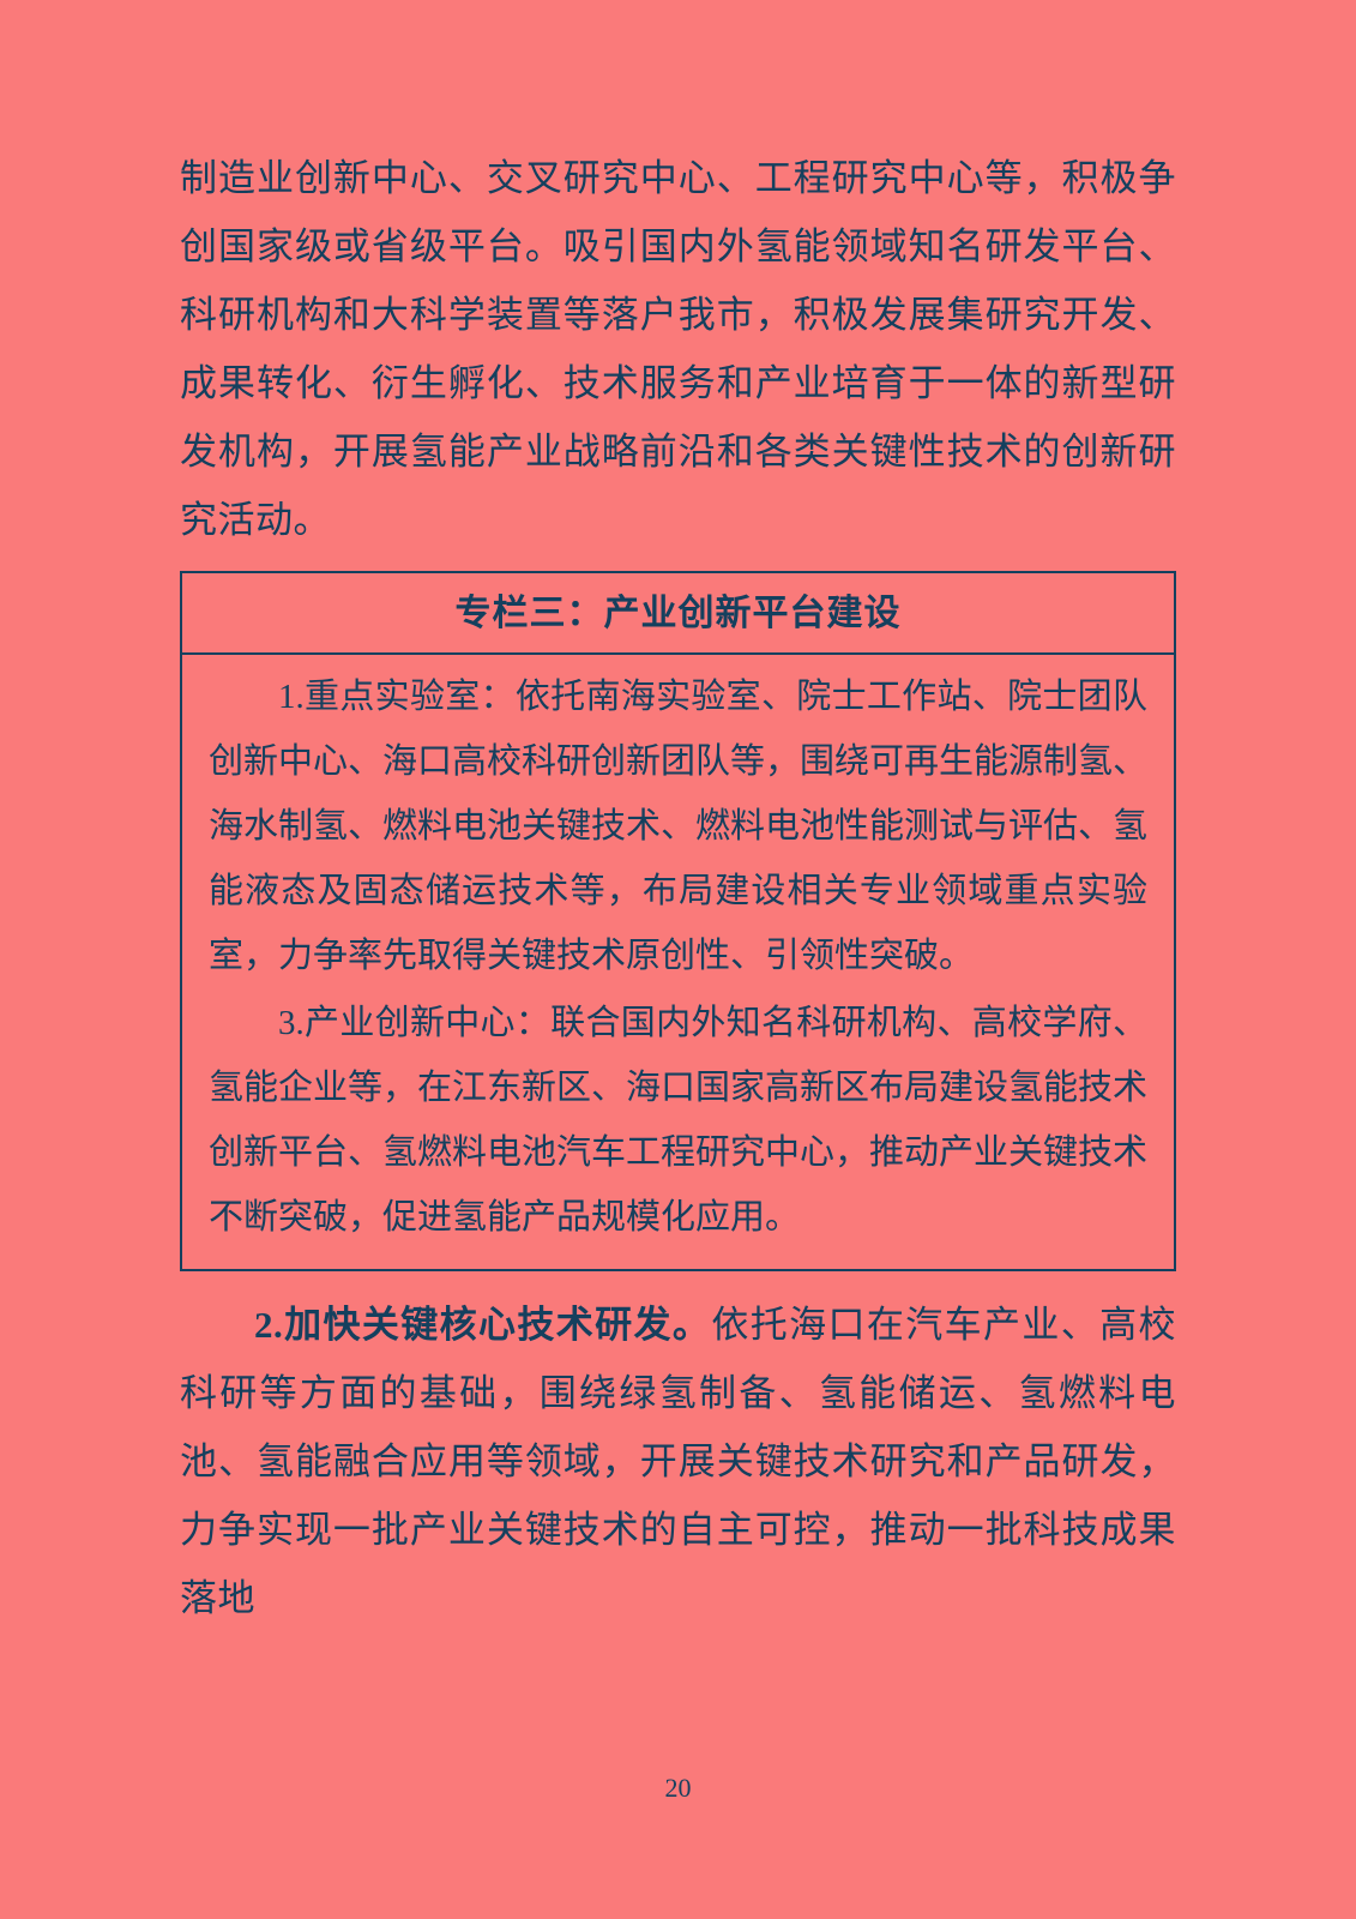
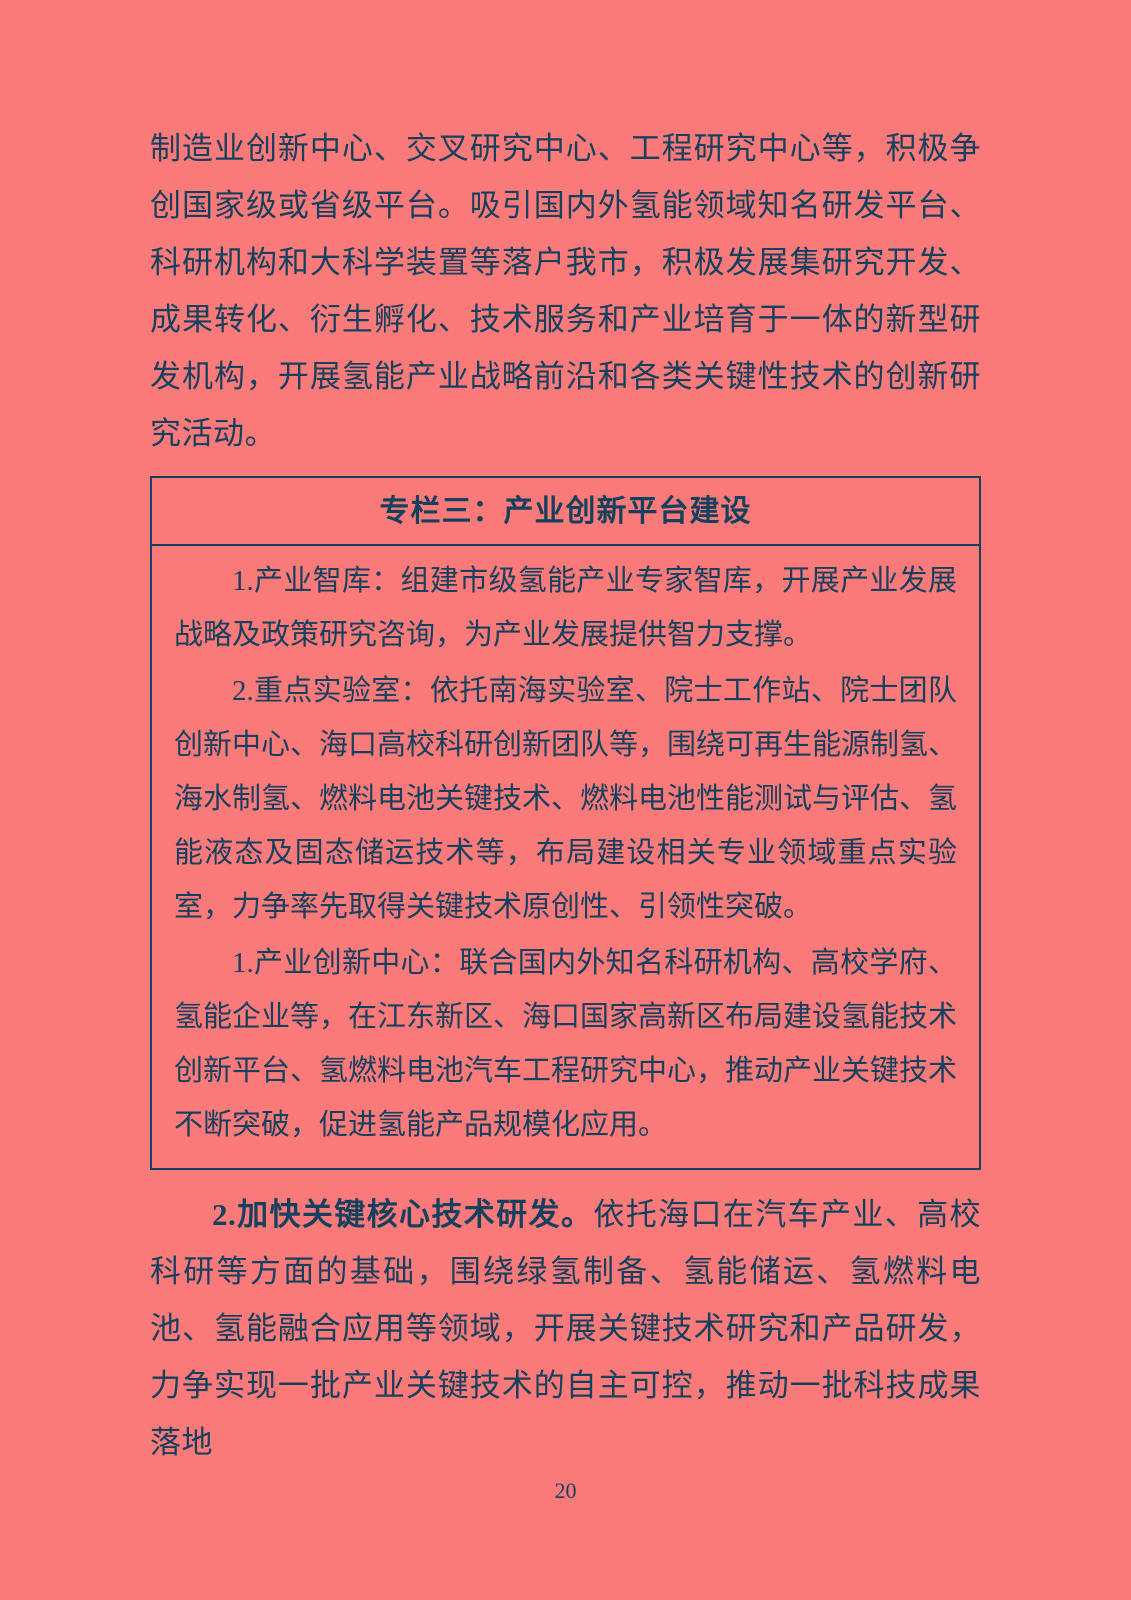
  制造业创新中心、交叉研究中心、工程研究中心等，积极争创国家级或省级平台。吸引国内外氢能领域知名研发平台、科研机构和大科学装置等落户我市，积极发展集研究开发、成果转化、衍生孵化、技术服务和产业培育于一体的新型研发机构，开展氢能产业战略前沿和各类关键性技术的创新研究活动。
  专栏三：产业创新平台建设
+ 1.产业智库：组建市级氢能产业专家智库，开展产业发展战略及政策研究咨询，为产业发展提供智力支撑。
- 1.重点实验室：依托南海实验室、院士工作站、院士团队创新中心、海口高校科研创新团队等，围绕可再生能源制氢、海水制氢、燃料电池关键技术、燃料电池性能测试与评估、氢能液态及固态储运技术等，布局建设相关专业领域重点实验室，力争率先取得关键技术原创性、引领性突破。
+ 2.重点实验室：依托南海实验室、院士工作站、院士团队创新中心、海口高校科研创新团队等，围绕可再生能源制氢、海水制氢、燃料电池关键技术、燃料电池性能测试与评估、氢能液态及固态储运技术等，布局建设相关专业领域重点实验室，力争率先取得关键技术原创性、引领性突破。
- 3.产业创新中心：联合国内外知名科研机构、高校学府、氢能企业等，在江东新区、海口国家高新区布局建设氢能技术创新平台、氢燃料电池汽车工程研究中心，推动产业关键技术不断突破，促进氢能产品规模化应用。
+ 1.产业创新中心：联合国内外知名科研机构、高校学府、氢能企业等，在江东新区、海口国家高新区布局建设氢能技术创新平台、氢燃料电池汽车工程研究中心，推动产业关键技术不断突破，促进氢能产品规模化应用。
  2.加快关键核心技术研发。依托海口在汽车产业、高校科研等方面的基础，围绕绿氢制备、氢能储运、氢燃料电池、氢能融合应用等领域，开展关键技术研究和产品研发，力争实现一批产业关键技术的自主可控，推动一批科技成果落地
  20
